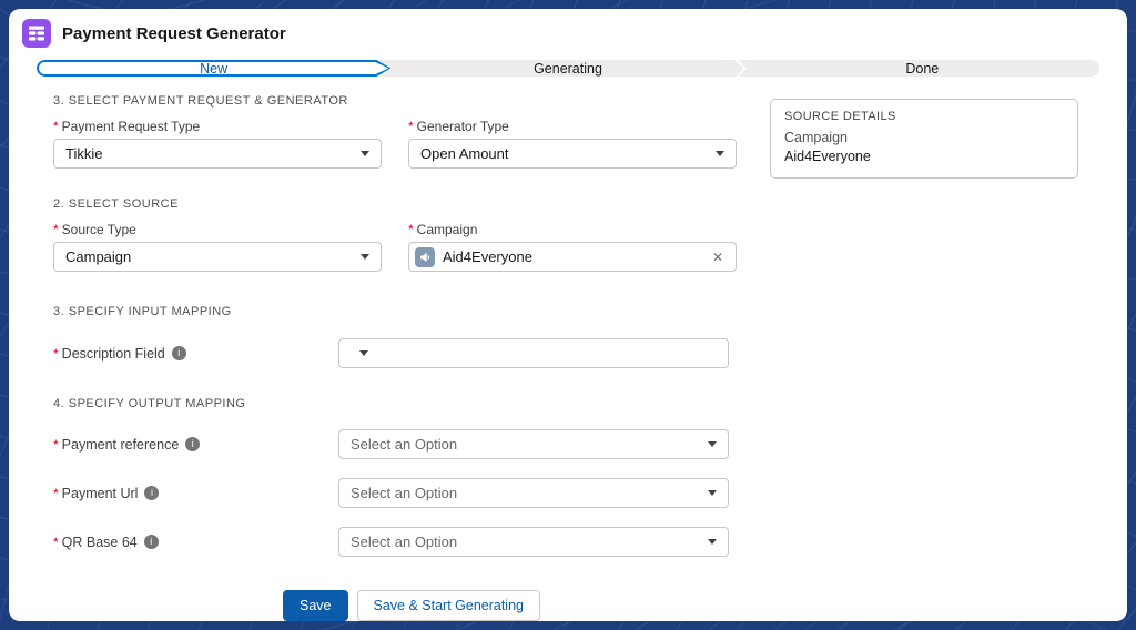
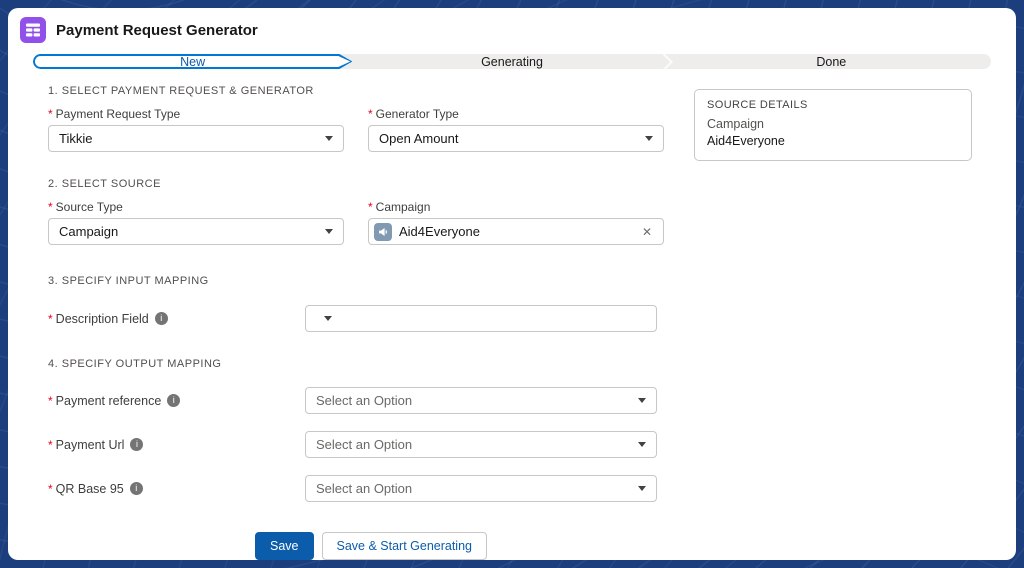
  Payment Request Generator
  New
  Generating
  Done
- 3. SELECT PAYMENT REQUEST & GENERATOR
+ 1. SELECT PAYMENT REQUEST & GENERATOR
  *
  Payment Request Type
  Tikkie
  *
  Generator Type
  Open Amount
  2. SELECT SOURCE
  *
  Source Type
  Campaign
  *
  Campaign
  Aid4Everyone
  ✕
  SOURCE DETAILS
  Campaign
  Aid4Everyone
  3. SPECIFY INPUT MAPPING
  *
  Description Field
  i
  4. SPECIFY OUTPUT MAPPING
  *
  Payment reference
  i
  Select an Option
  *
  Payment Url
  i
  Select an Option
  *
- QR Base 64
+ QR Base 95
  i
  Select an Option
  Save
  Save & Start Generating
